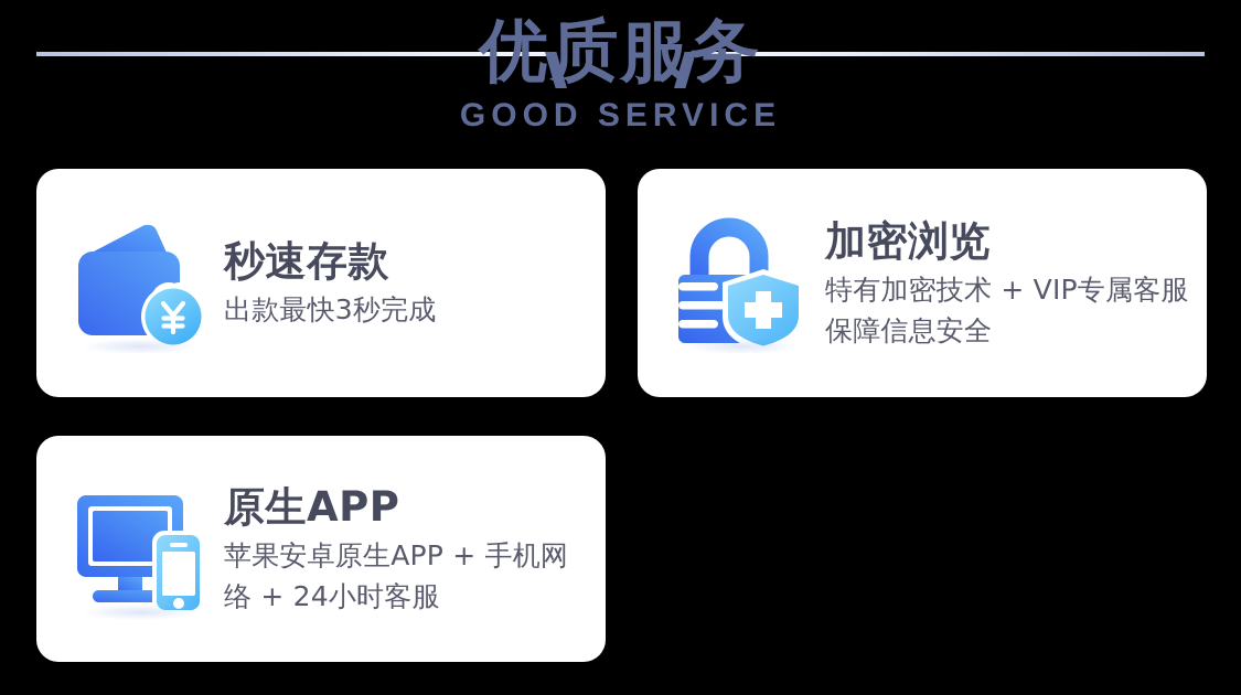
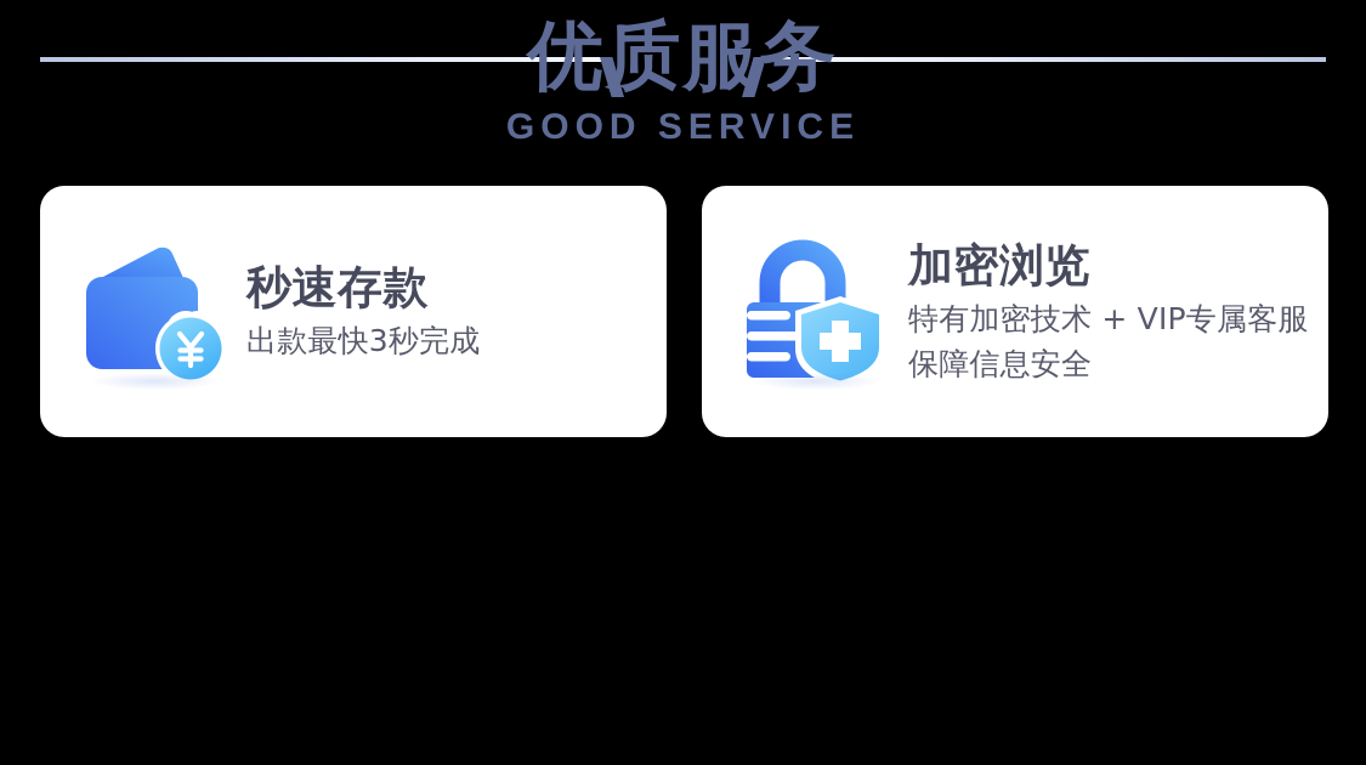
  优质服务
  GOOD SERVICE
  秒速存款
  出款最快3秒完成
  加密浏览
  特有加密技术 + VIP专属客服保障信息安全
- 原生APP
- 苹果安卓原生APP + 手机网络 + 24小时客服
